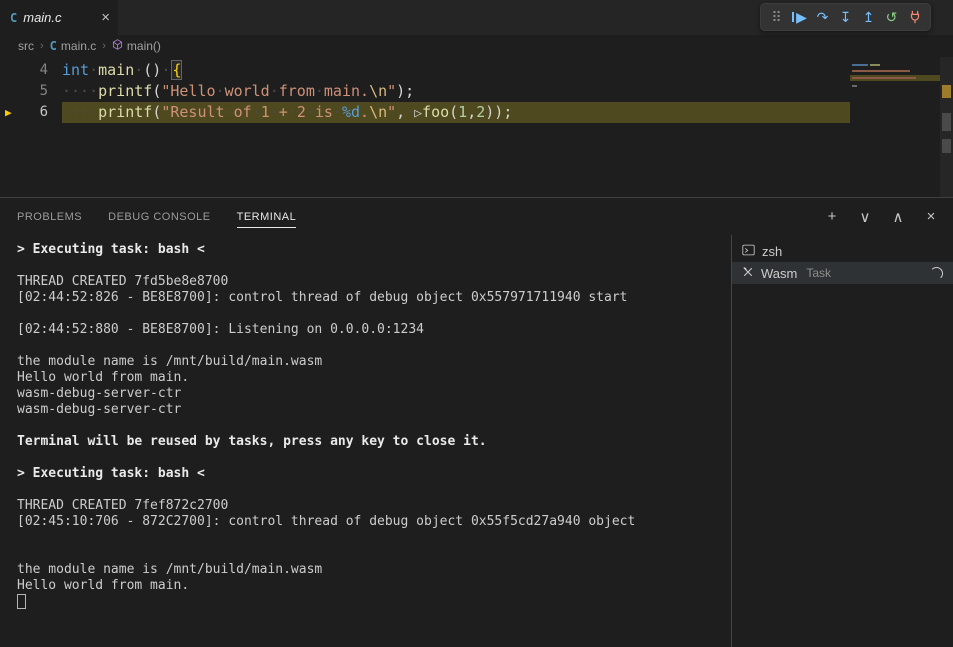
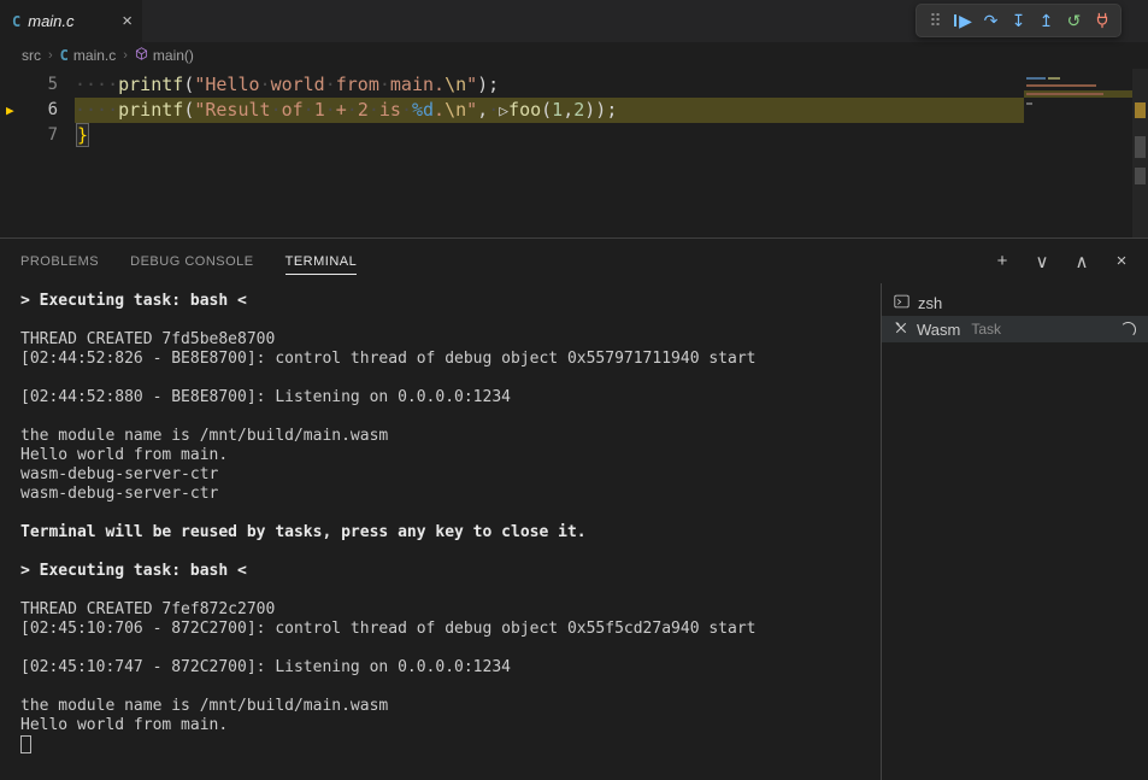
  C
  main.c
  ×
  ⠿
  ▶
  ↷
  ↧
  ↥
  ↺
  src
  ›
  C
  main.c
  ›
  main()
- 4
- int·main·()·{
  5
  ····printf("Hello·world·from·main.\n");
  ▶
  6
  ····printf("Result·of·1·+·2·is·%d.\n",·▷foo(1,2));
+ 7
+ }
  PROBLEMS
  DEBUG CONSOLE
  TERMINAL
  +
  ∨
  ∧
  ×
  > Executing task: bash <
  THREAD CREATED 7fd5be8e8700
  [02:44:52:826 - BE8E8700]: control thread of debug object 0x557971711940 start
  [02:44:52:880 - BE8E8700]: Listening on 0.0.0.0:1234
  the module name is /mnt/build/main.wasm
  Hello world from main.
  wasm-debug-server-ctr
  wasm-debug-server-ctr
  Terminal will be reused by tasks, press any key to close it.
  > Executing task: bash <
  THREAD CREATED 7fef872c2700
- [02:45:10:706 - 872C2700]: control thread of debug object 0x55f5cd27a940 object
+ [02:45:10:706 - 872C2700]: control thread of debug object 0x55f5cd27a940 start
+ [02:45:10:747 - 872C2700]: Listening on 0.0.0.0:1234
  the module name is /mnt/build/main.wasm
  Hello world from main.
  zsh
  Wasm
  Task
